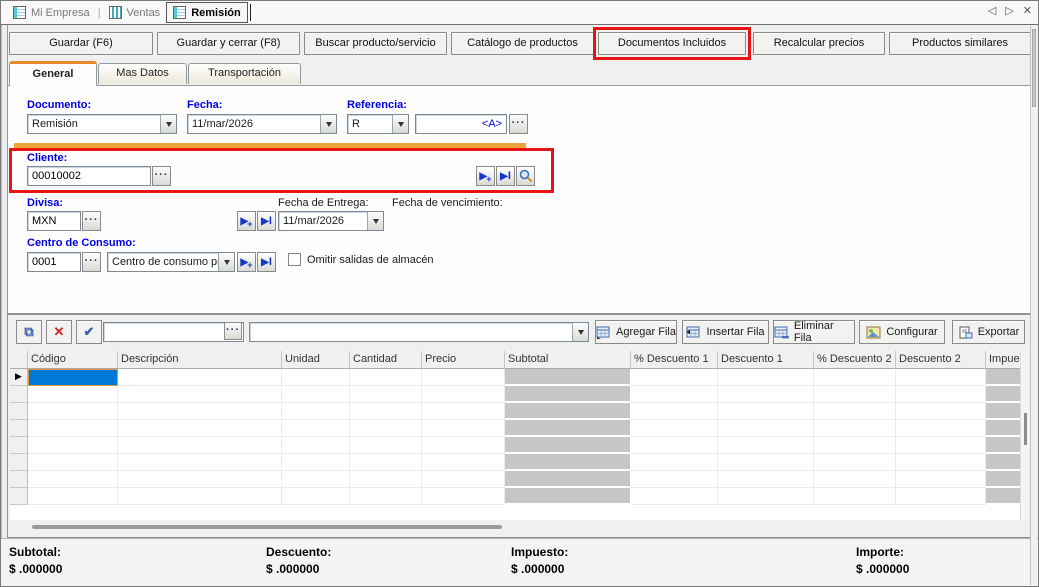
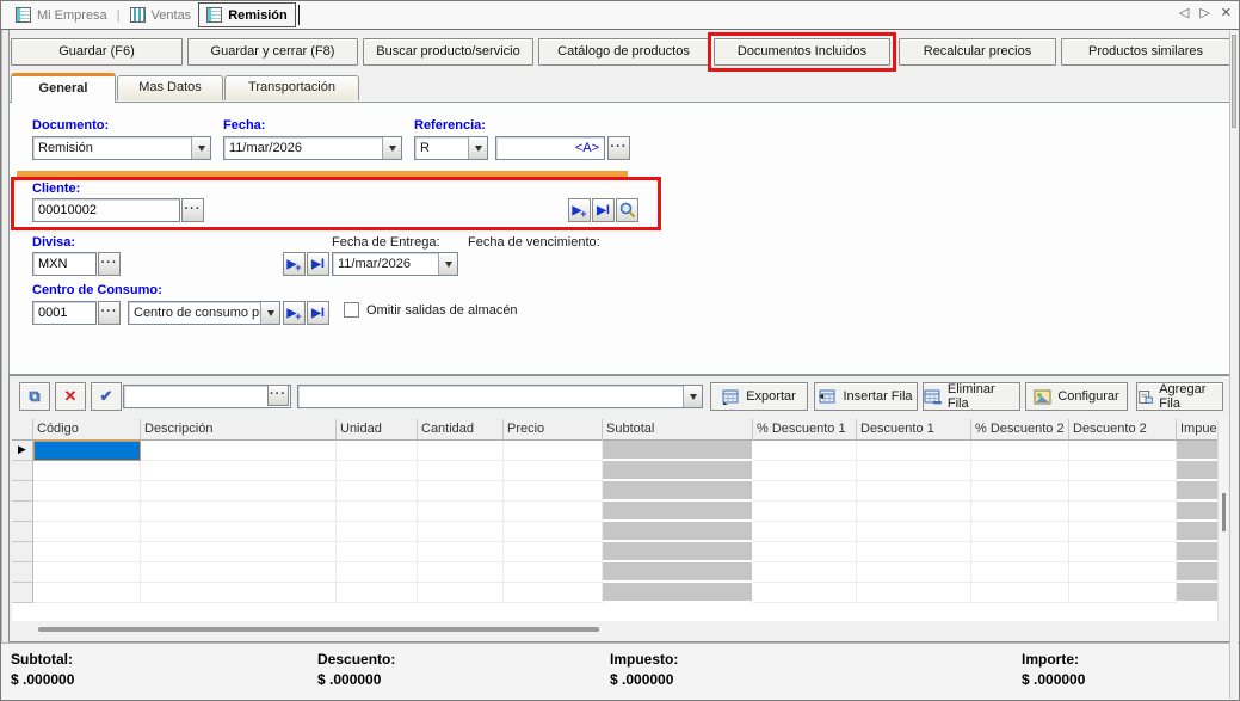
  Mi Empresa
  |
  Ventas
  Remisión
  ◁
  ▷
  ✕
  Guardar (F6)
  Guardar y cerrar (F8)
  Buscar producto/servicio
  Catálogo de productos
  Documentos Incluidos
  Recalcular precios
  Productos similares
  General
  Mas Datos
  Transportación
  Documento:
  Remisión
  Fecha:
  11/mar/2026
  Referencia:
  R
  <A>
  ···
  Cliente:
  00010002
  ···
  ▶
  +
  ▶
  I
  Divisa:
  MXN
  ···
  ▶
  +
  ▶
  I
  Fecha de Entrega:
  11/mar/2026
  Fecha de vencimiento:
  Centro de Consumo:
  0001
  ···
  Centro de consumo p
  ▶
  +
  ▶
  I
  Omitir salidas de almacén
  ⧉
  ✕
  ✔
  ···
- Agregar Fila
+ Exportar
  Insertar Fila
  Eliminar Fila
  Configurar
- Exportar
+ Agregar Fila
  Código
  Descripción
  Unidad
  Cantidad
  Precio
  Subtotal
  % Descuento 1
  Descuento 1
  % Descuento 2
  Descuento 2
  Impue
  ▶
  Subtotal:
  $ .000000
  Descuento:
  $ .000000
  Impuesto:
  $ .000000
  Importe:
  $ .000000
